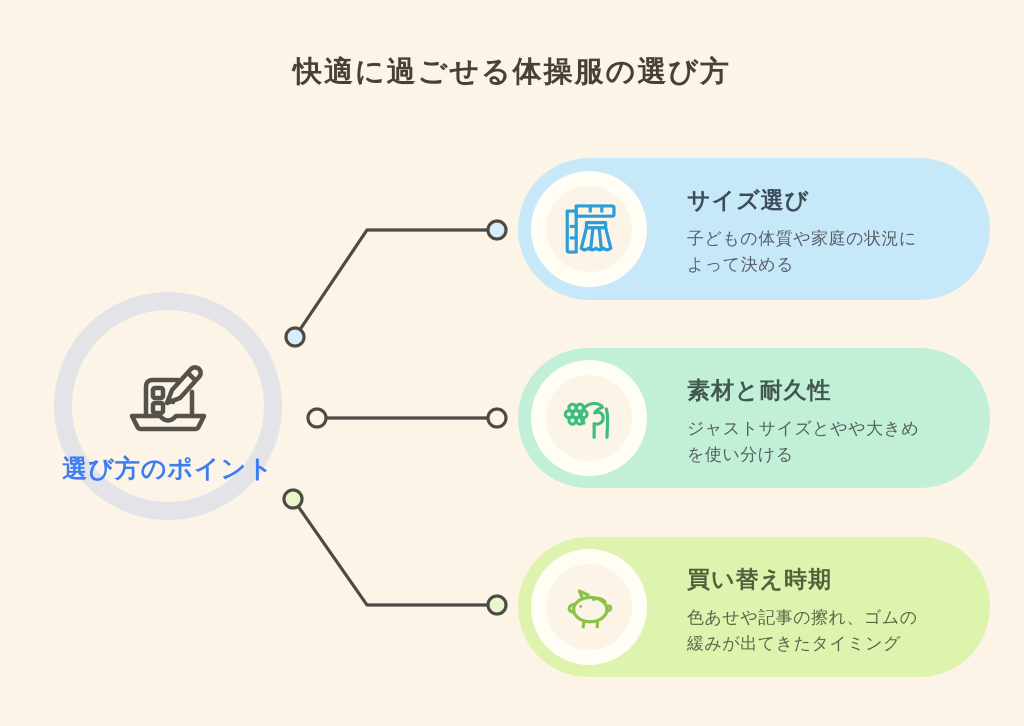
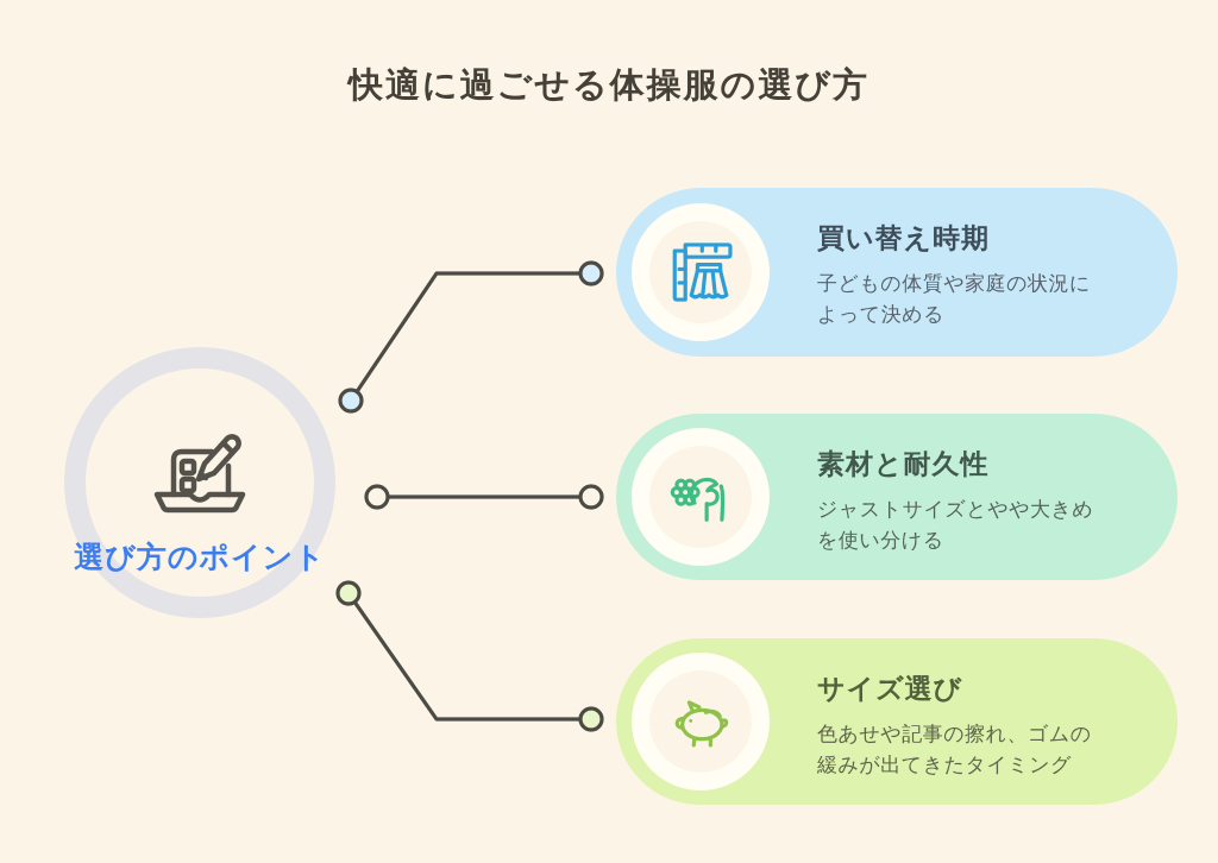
  快適に過ごせる体操服の選び方
  選び方のポイント
- サイズ選び
+ 買い替え時期
  子どもの体質や家庭の状況によって決める
  素材と耐久性
  ジャストサイズとやや大きめを使い分ける
- 買い替え時期
+ サイズ選び
  色あせや記事の擦れ、ゴムの緩みが出てきたタイミング
